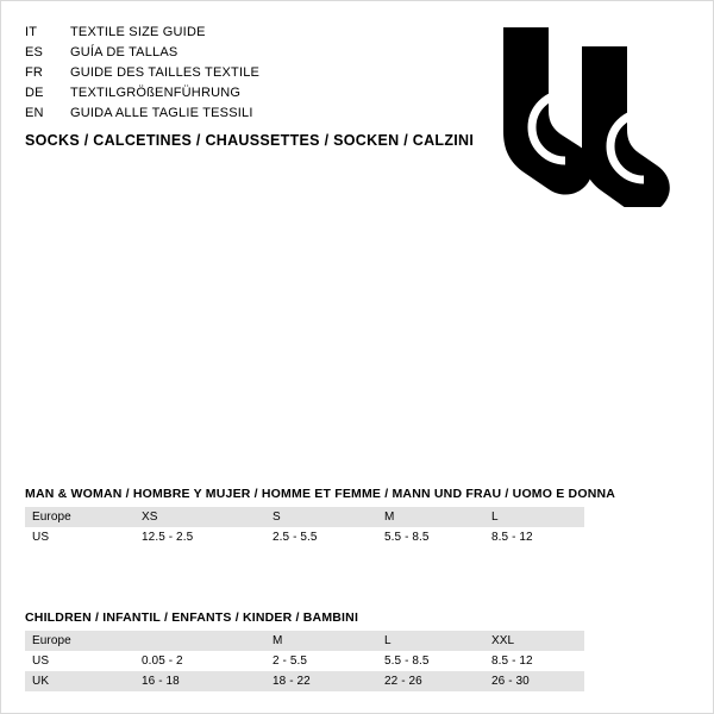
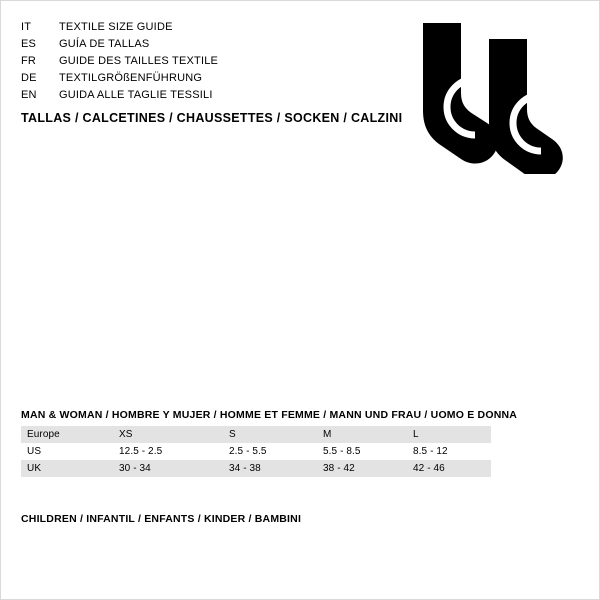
  IT
  TEXTILE SIZE GUIDE
  ES
  GUÍA DE TALLAS
  FR
  GUIDE DES TAILLES TEXTILE
  DE
  TEXTILGRÖßENFÜHRUNG
  EN
  GUIDA ALLE TAGLIE TESSILI
- SOCKS / CALCETINES / CHAUSSETTES / SOCKEN / CALZINI
+ TALLAS / CALCETINES / CHAUSSETTES / SOCKEN / CALZINI
  MAN & WOMAN / HOMBRE Y MUJER / HOMME ET FEMME / MANN UND FRAU / UOMO E DONNA
  Europe	XS	S	M	L
  US	12.5 - 2.5	2.5 - 5.5	5.5 - 8.5	8.5 - 12
+ UK	30 - 34	34 - 38	38 - 42	42 - 46
  CHILDREN / INFANTIL / ENFANTS / KINDER / BAMBINI
- Europe		M	L	XXL
- US	0.05 - 2	2 - 5.5	5.5 - 8.5	8.5 - 12
- UK	16 - 18	18 - 22	22 - 26	26 - 30
